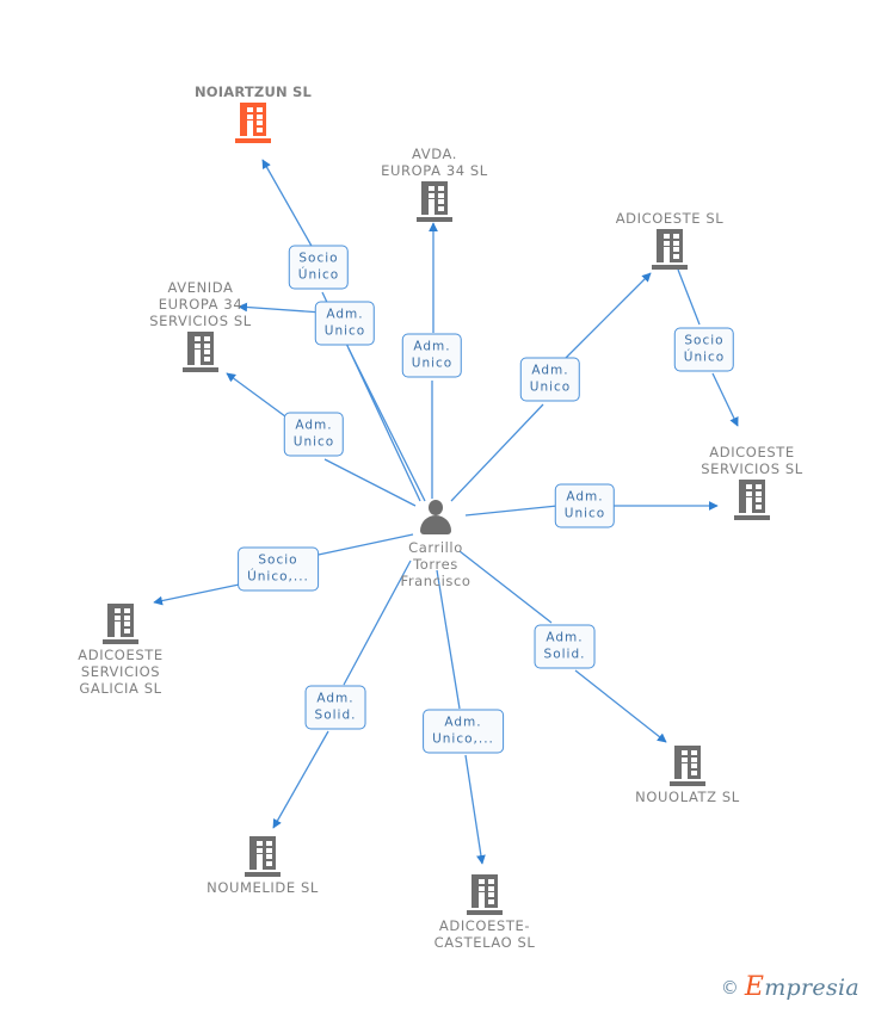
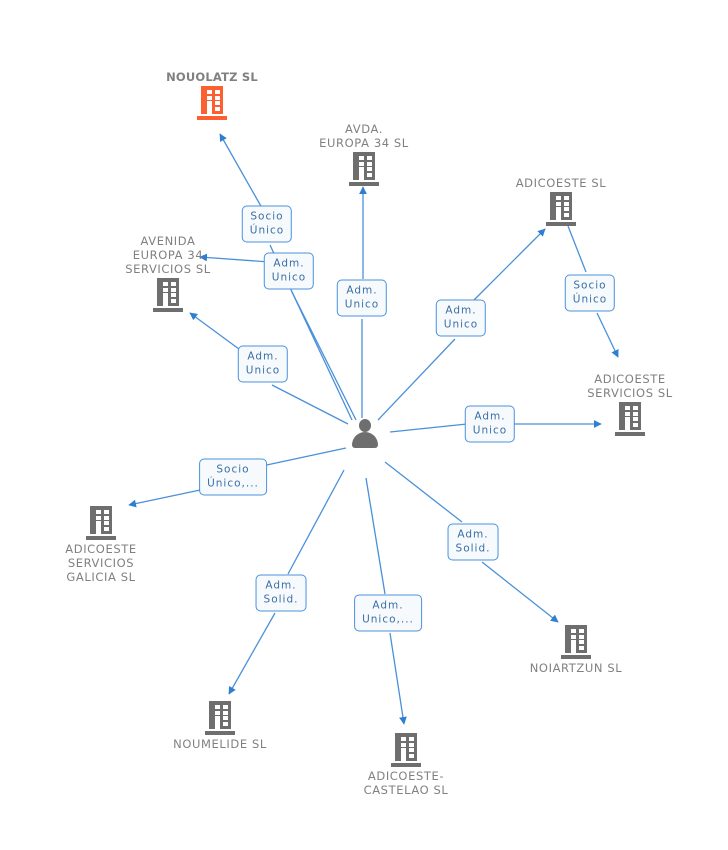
- NOIARTZUN SL
+ NOUOLATZ SL
  AVDA.
  EUROPA 34 SL
  ADICOESTE SL
  AVENIDA
  EUROPA 34
  SERVICIOS SL
  ADICOESTE
  SERVICIOS SL
  ADICOESTE
  SERVICIOS
  GALICIA SL
- NOUOLATZ SL
+ NOIARTZUN SL
  NOUMELIDE SL
  ADICOESTE-
  CASTELAO SL
- Carrillo
- Torres
- Francisco
  Socio
  Único
  Adm.
  Unico
  Adm.
  Unico
  Adm.
  Unico
  Socio
  Único
  Adm.
  Unico
  Adm.
  Unico
  Socio
  Único,...
  Adm.
  Solid.
  Adm.
  Solid.
  Adm.
  Unico,...
- ©
- Empresia
